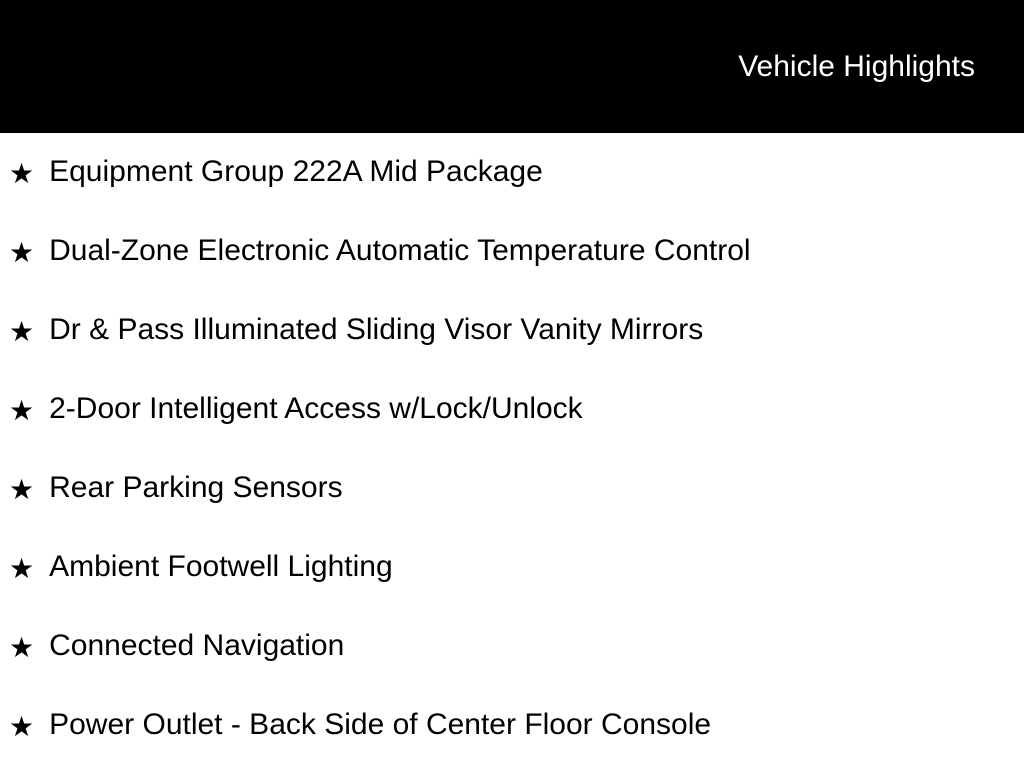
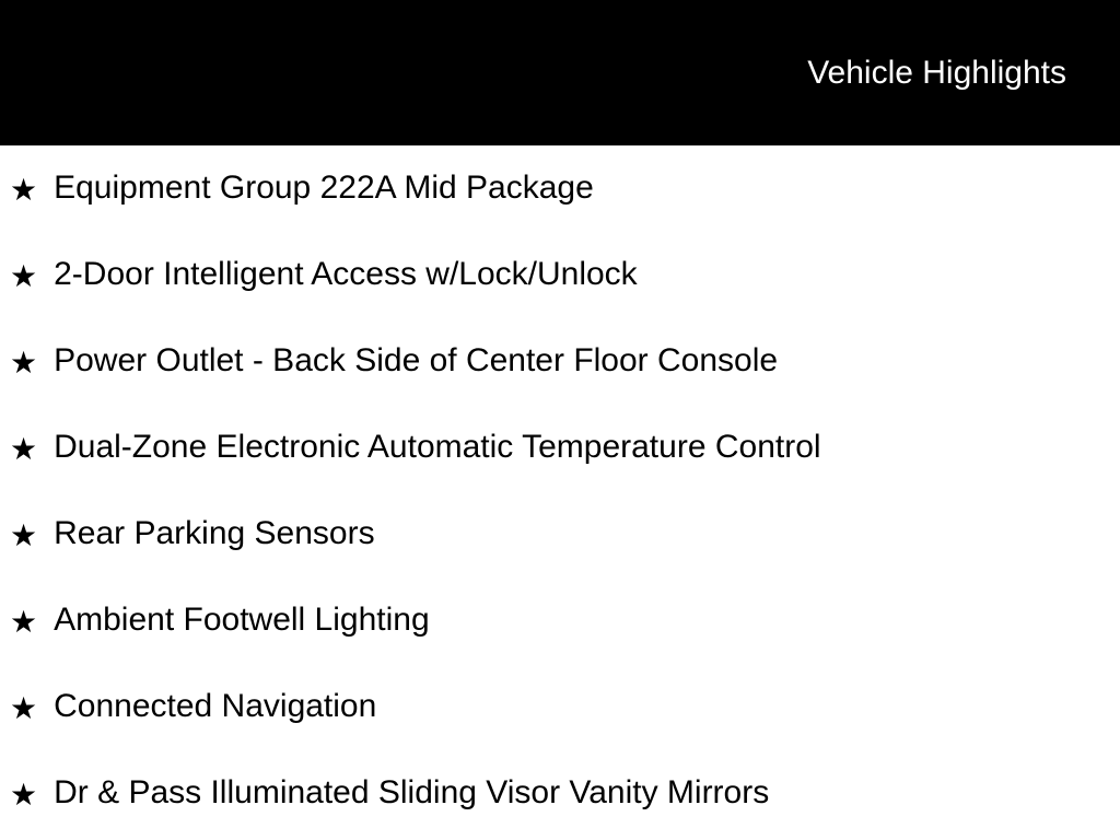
  Vehicle Highlights
  ★
  Equipment Group 222A Mid Package
  ★
- Dual-Zone Electronic Automatic Temperature Control
+ 2-Door Intelligent Access w/Lock/Unlock
  ★
- Dr & Pass Illuminated Sliding Visor Vanity Mirrors
+ Power Outlet - Back Side of Center Floor Console
  ★
- 2-Door Intelligent Access w/Lock/Unlock
+ Dual-Zone Electronic Automatic Temperature Control
  ★
  Rear Parking Sensors
  ★
  Ambient Footwell Lighting
  ★
  Connected Navigation
  ★
- Power Outlet - Back Side of Center Floor Console
+ Dr & Pass Illuminated Sliding Visor Vanity Mirrors
